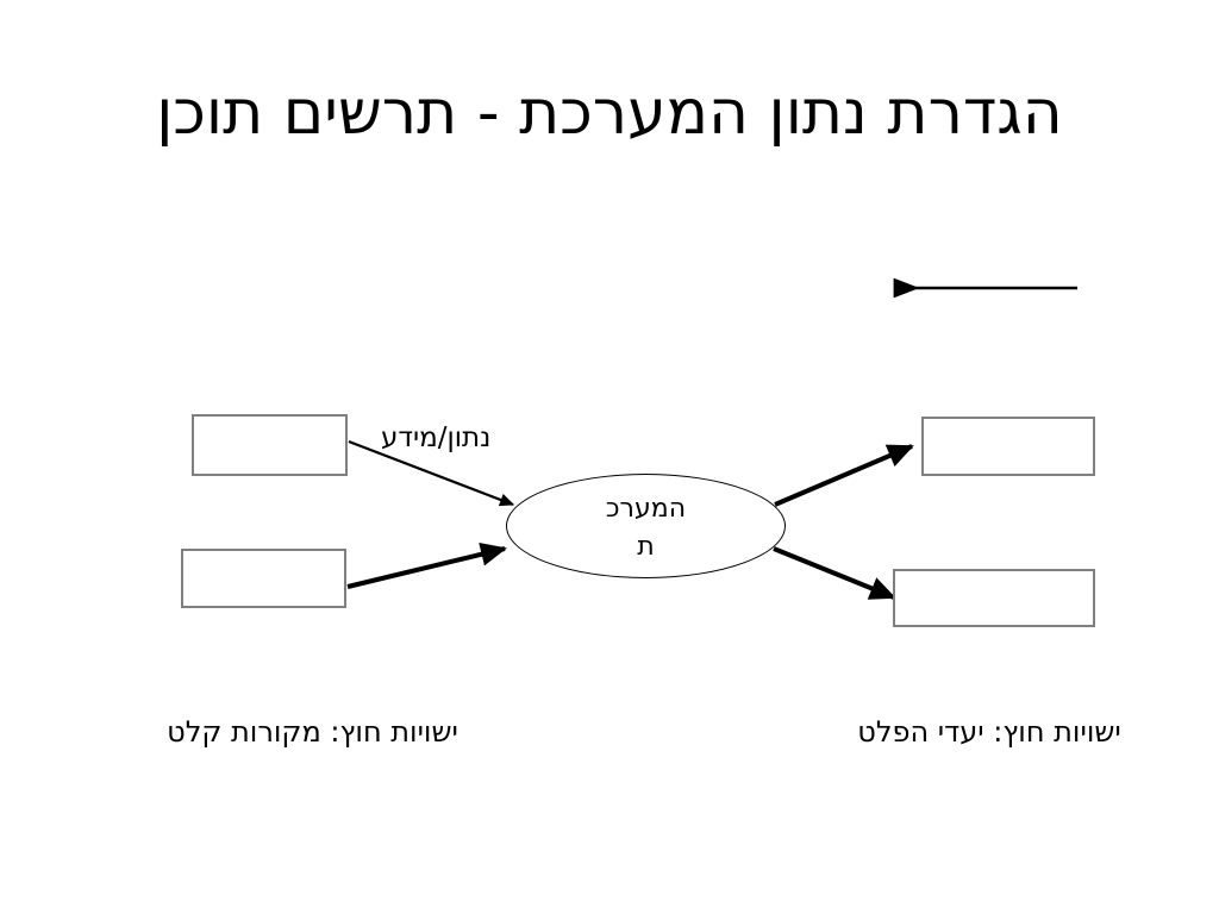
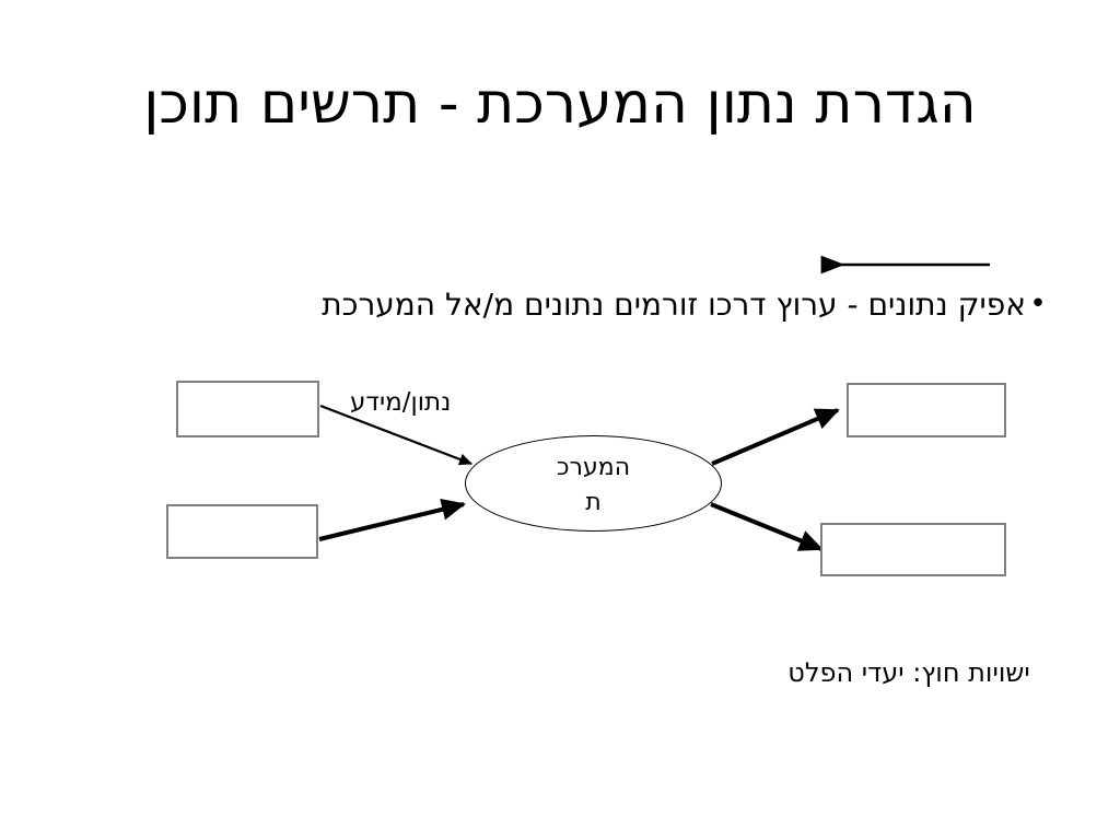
  הגדרת נתון המערכת - תרשים תוכן
+ •
+ אפיק נתונים - ערוץ דרכו זורמים נתונים מ/אל המערכת
  המערכת
  נתון/מידע
- ישויות חוץ: מקורות קלט
  ישויות חוץ: יעדי הפלט
